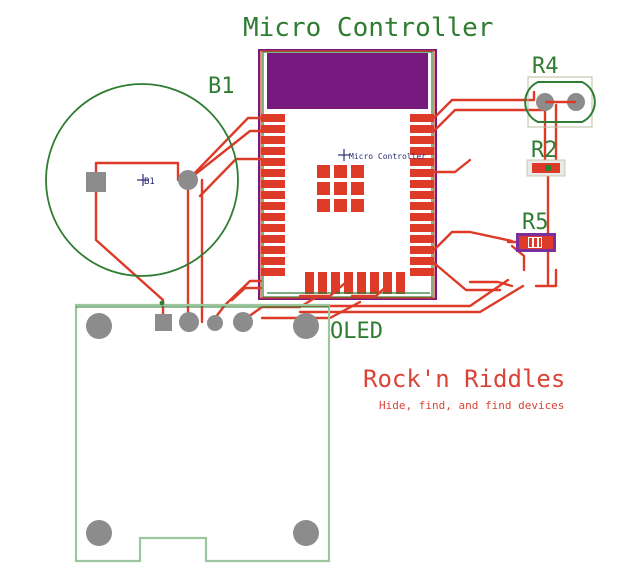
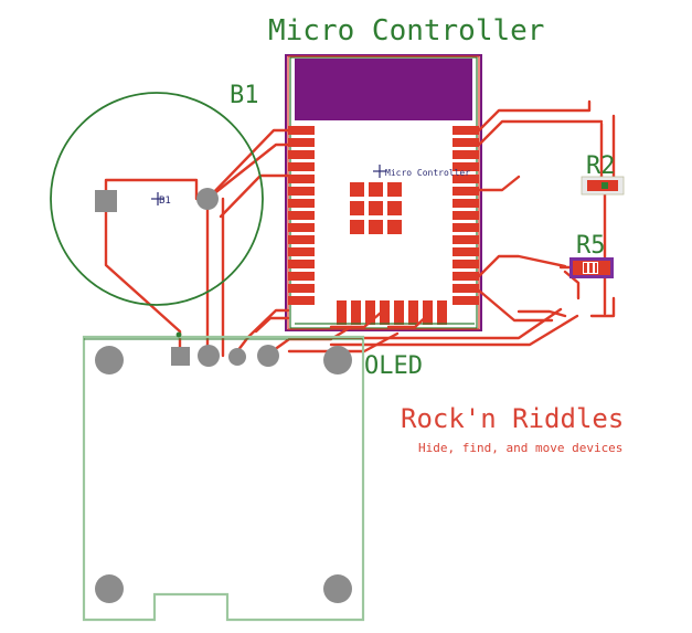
  Micro Controller
  B1
  B1
  OLED
- R4
  R2
  R5
  Micro Controller
  Rock'n Riddles
- Hide, find, and find devices
+ Hide, find, and move devices
